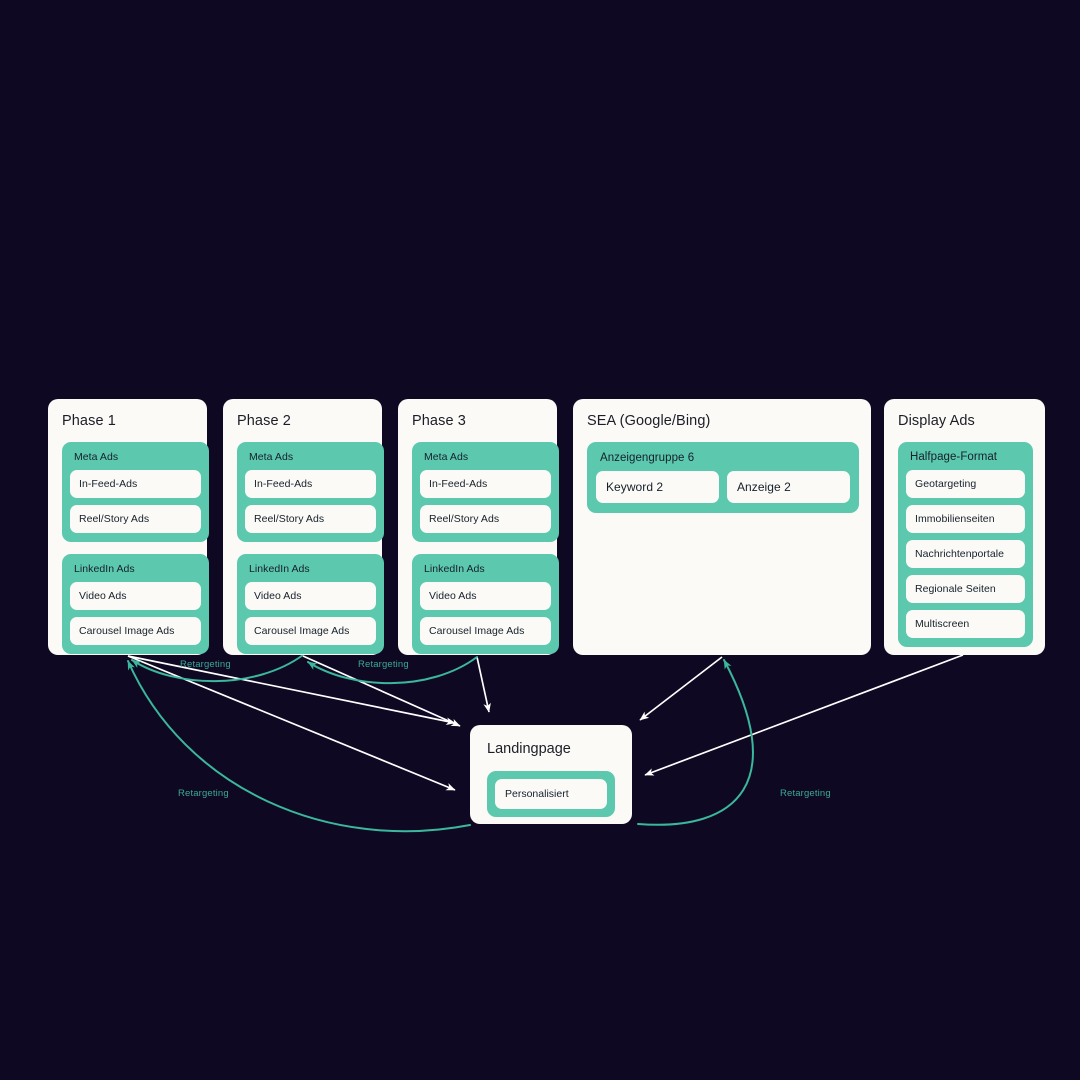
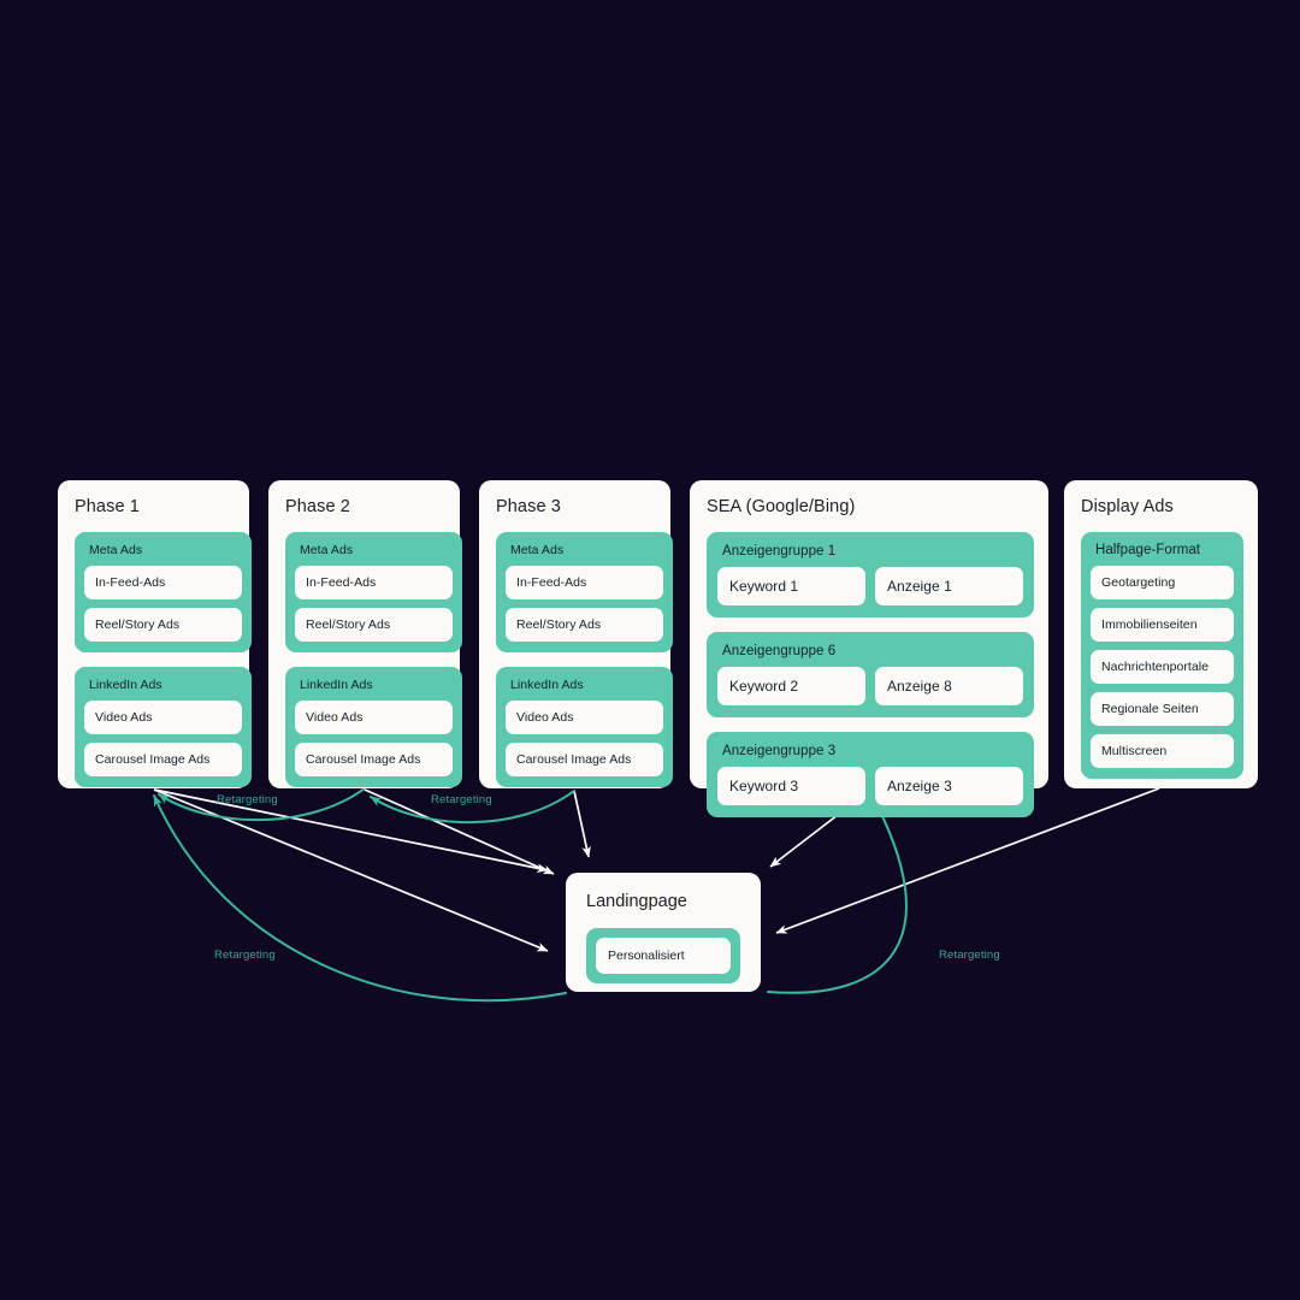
  Phase 1
  Meta Ads
  In-Feed-Ads
  Reel/Story Ads
  LinkedIn Ads
  Video Ads
  Carousel Image Ads
  Phase 2
  Meta Ads
  In-Feed-Ads
  Reel/Story Ads
  LinkedIn Ads
  Video Ads
  Carousel Image Ads
  Phase 3
  Meta Ads
  In-Feed-Ads
  Reel/Story Ads
  LinkedIn Ads
  Video Ads
  Carousel Image Ads
  SEA (Google/Bing)
+ Anzeigengruppe 1
+ Keyword 1
+ Anzeige 1
  Anzeigengruppe 6
  Keyword 2
- Anzeige 2
+ Anzeige 8
+ Anzeigengruppe 3
+ Keyword 3
+ Anzeige 3
  Display Ads
  Halfpage-Format
  Geotargeting
  Immobilienseiten
  Nachrichtenportale
  Regionale Seiten
  Multiscreen
  Landingpage
  Personalisiert
  Retargeting
  Retargeting
  Retargeting
  Retargeting
